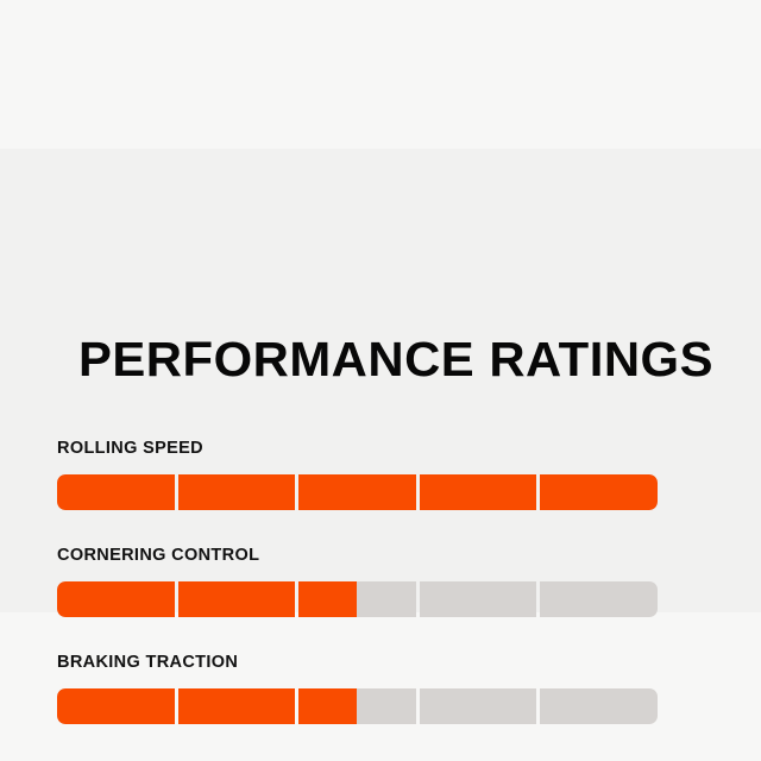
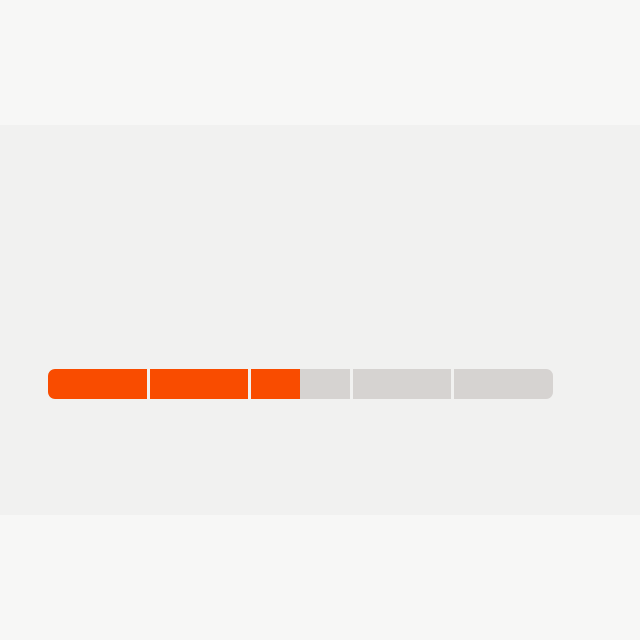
- PERFORMANCE RATINGS
- ROLLING SPEED
- CORNERING CONTROL
- BRAKING TRACTION
